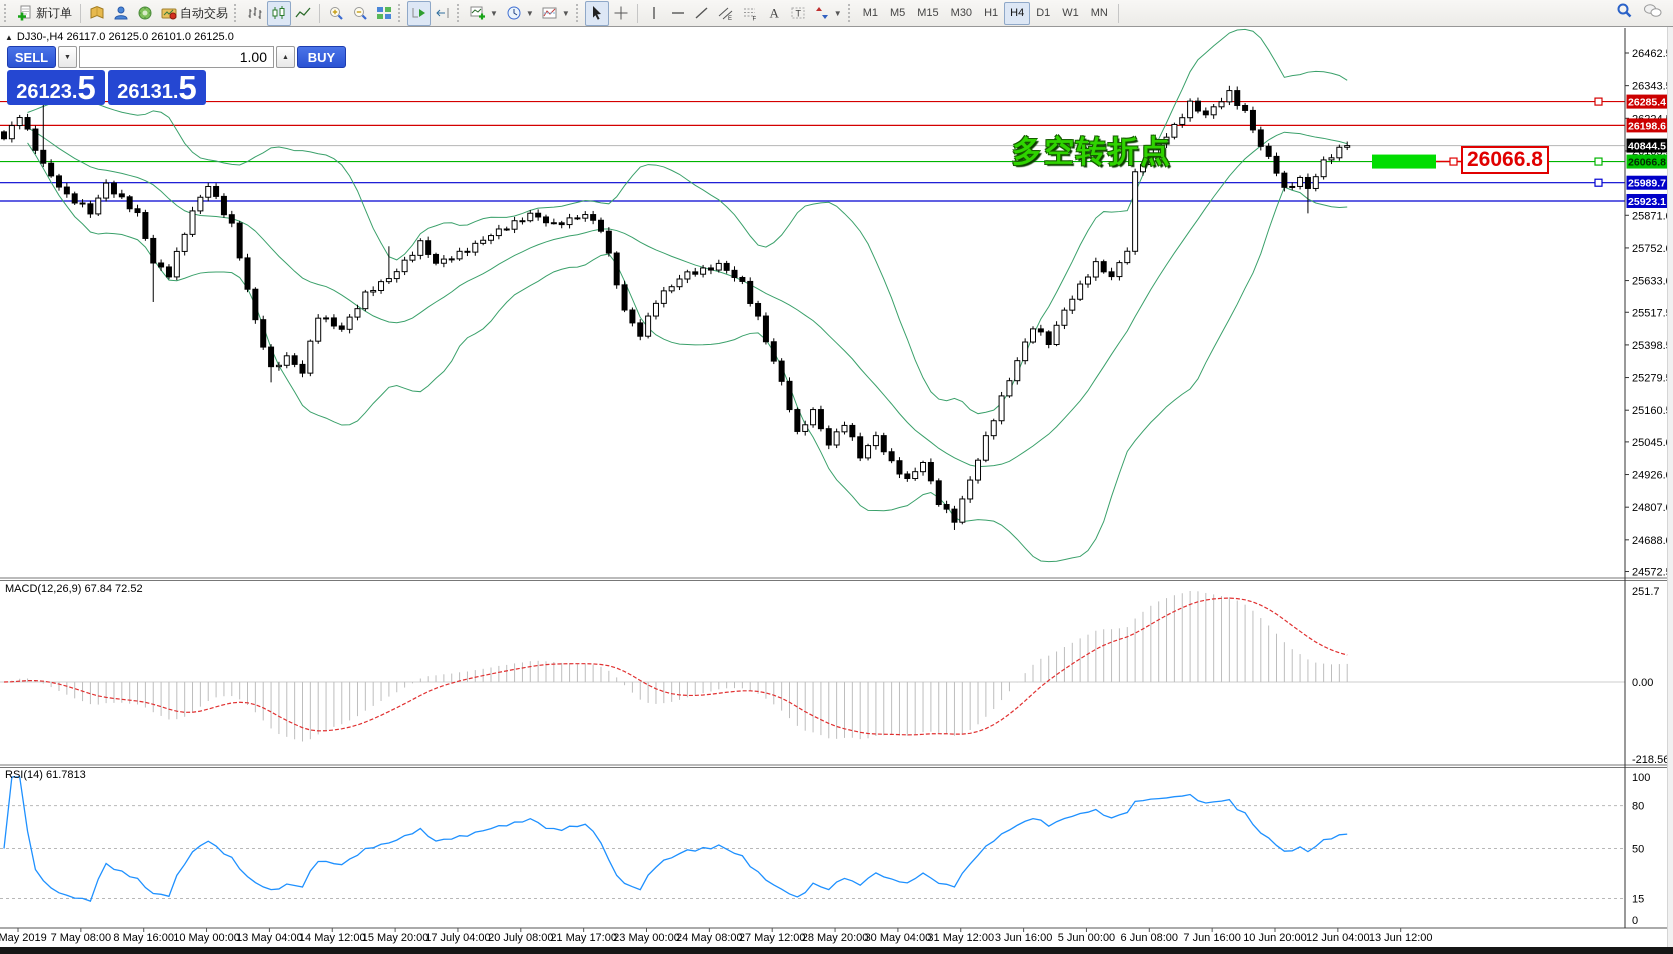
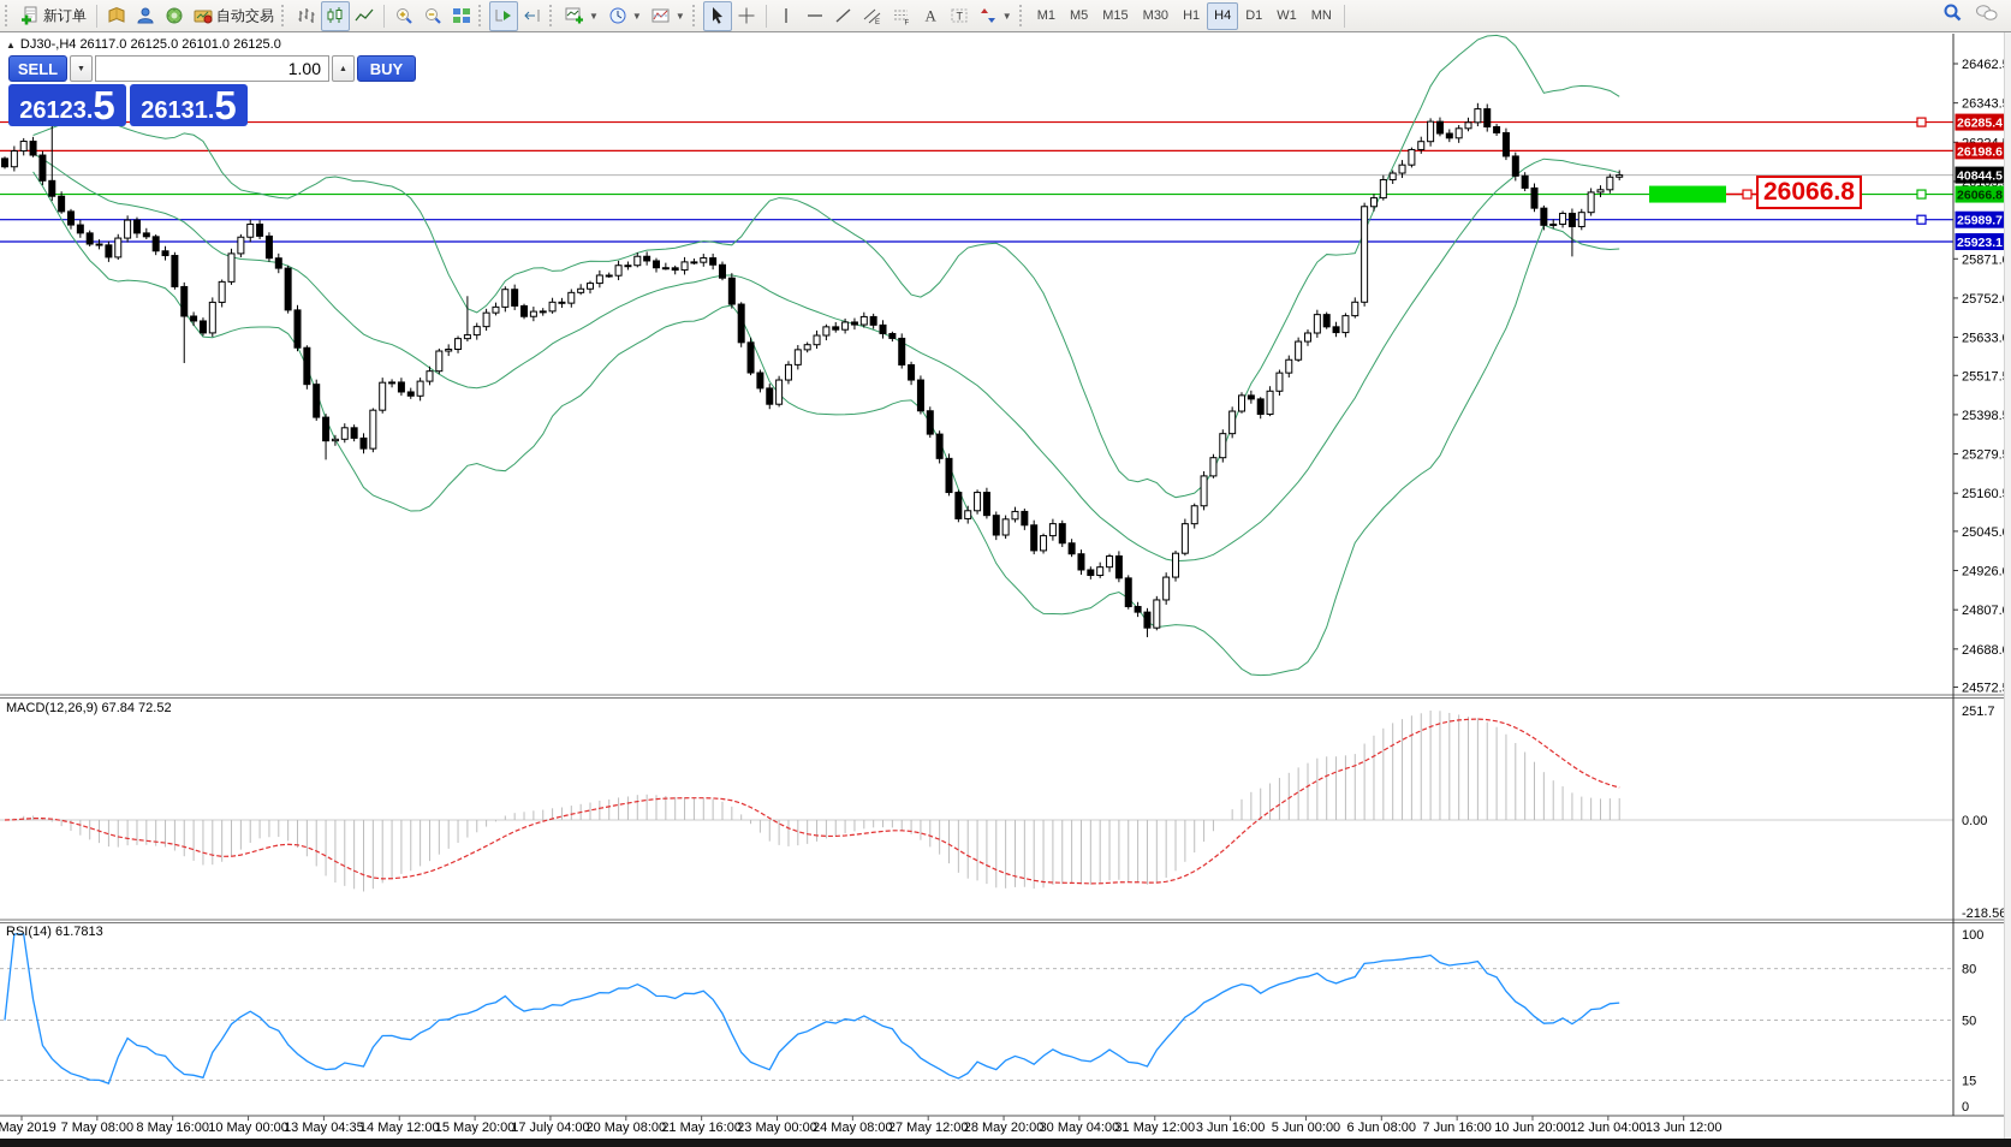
  新订单
  自动交易
  ▼
  ▼
  ▼
  A
  T
  ▼
  M1
  M5
  M15
  M30
  H1
  H4
  D1
  W1
  MN
  26462.
  26343.
  25871.
  25752.
  25633.
  25517.
  25398.
  25279.
  25160.
  25045.
  24926.
  24807.
  24688.
  24572.
  26285.4
  26198.6
  26066.8
  25989.7
  25923.1
  40844.5
  251.7
  0.00
  -218.5
  100
  80
  50
  15
  0
  May 2019
  7 May 08:00
  8 May 16:00
  10 May 00:00
- 13 May 04:00
+ 13 May 04:35
  14 May 12:00
  15 May 20:00
  17 July 04:00
- 20 July 08:00
+ 20 May 08:00
- 21 May 17:00
+ 21 May 16:00
  23 May 00:00
  24 May 08:00
  27 May 12:00
  28 May 20:00
  30 May 04:00
  31 May 12:00
  3 Jun 16:00
  5 Jun 00:00
  6 Jun 08:00
  7 Jun 16:00
  10 Jun 20:00
  12 Jun 04:00
  13 Jun 12:00
  ▲
  DJ30-,H4 26117.0 26125.0 26101.0 26125.0
  SELL
  1.00
  BUY
  26123
  .
  5
  26131
  .
  5
  MACD(12,26,9) 67.84 72.52
  RSI(14) 61.7813
- 多空转折点
  26066.8
